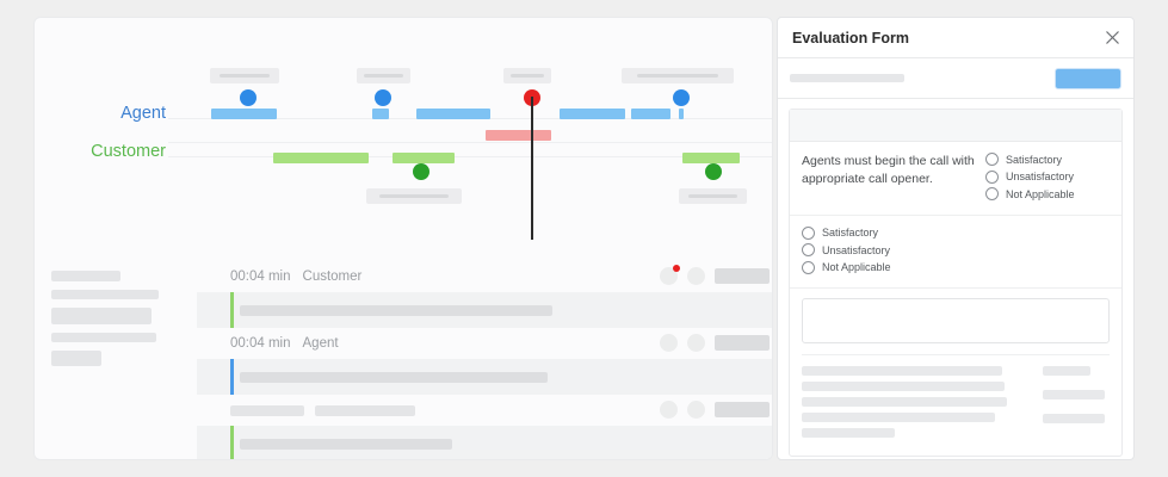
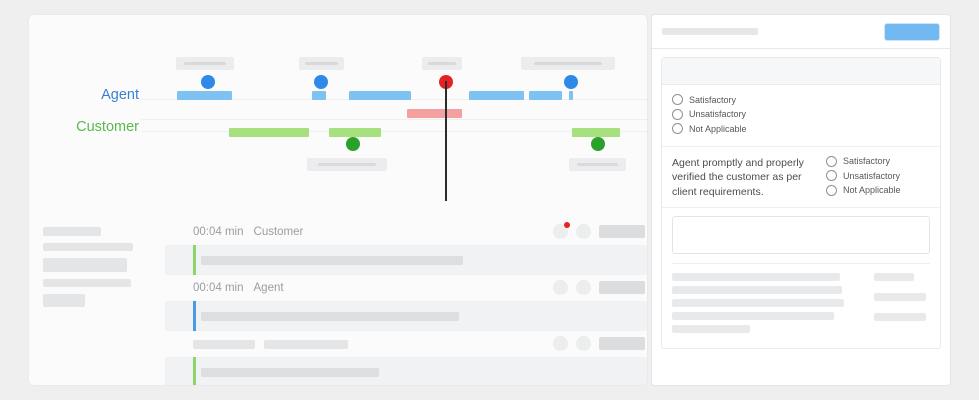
  Agent
  Customer
  00:04 min
  Customer
  00:04 min
  Agent
- Evaluation Form
- Agents must begin the call with appropriate call opener.
  Satisfactory
  Unsatisfactory
  Not Applicable
+ Agent promptly and properly verified the customer as per client requirements.
  Satisfactory
  Unsatisfactory
  Not Applicable
